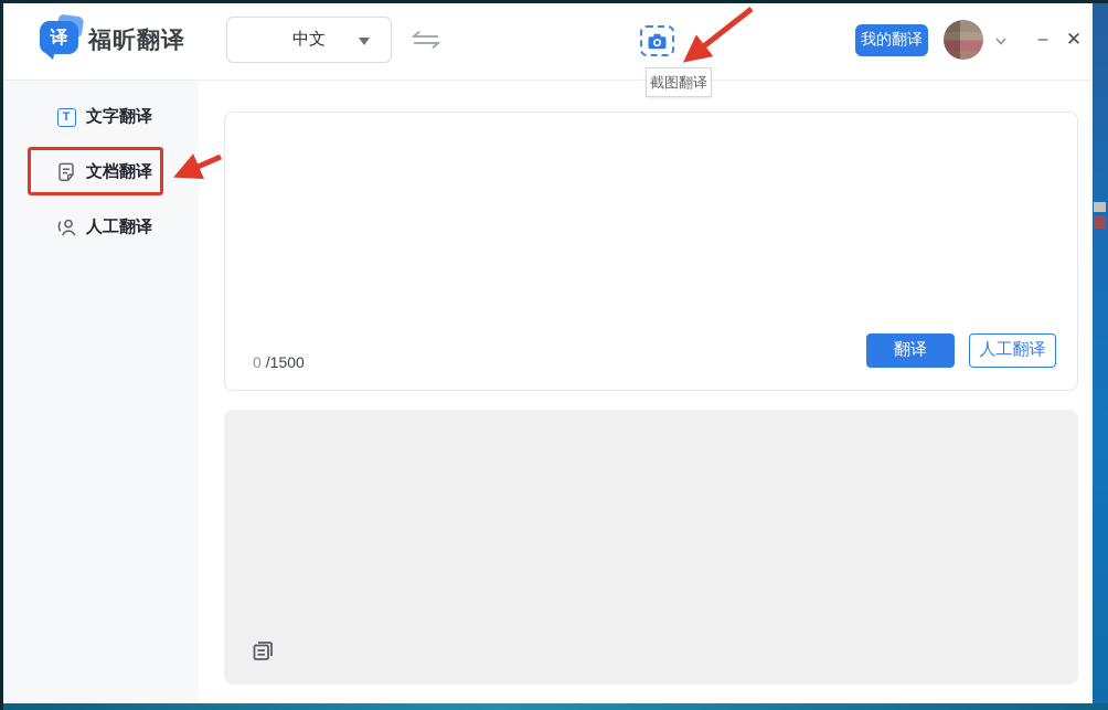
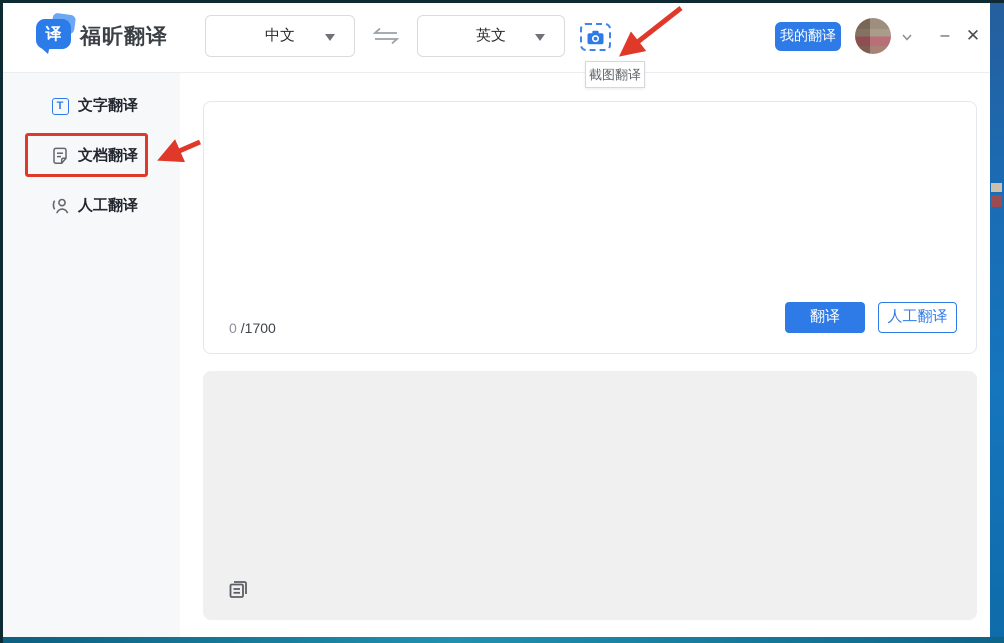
  译
  福昕翻译
  中文
+ 英文
  截图翻译
  我的翻译
  –
  ✕
  T
  文字翻译
  文档翻译
  人工翻译
- 0 /1500
+ 0 /1700
  翻译
  人工翻译
